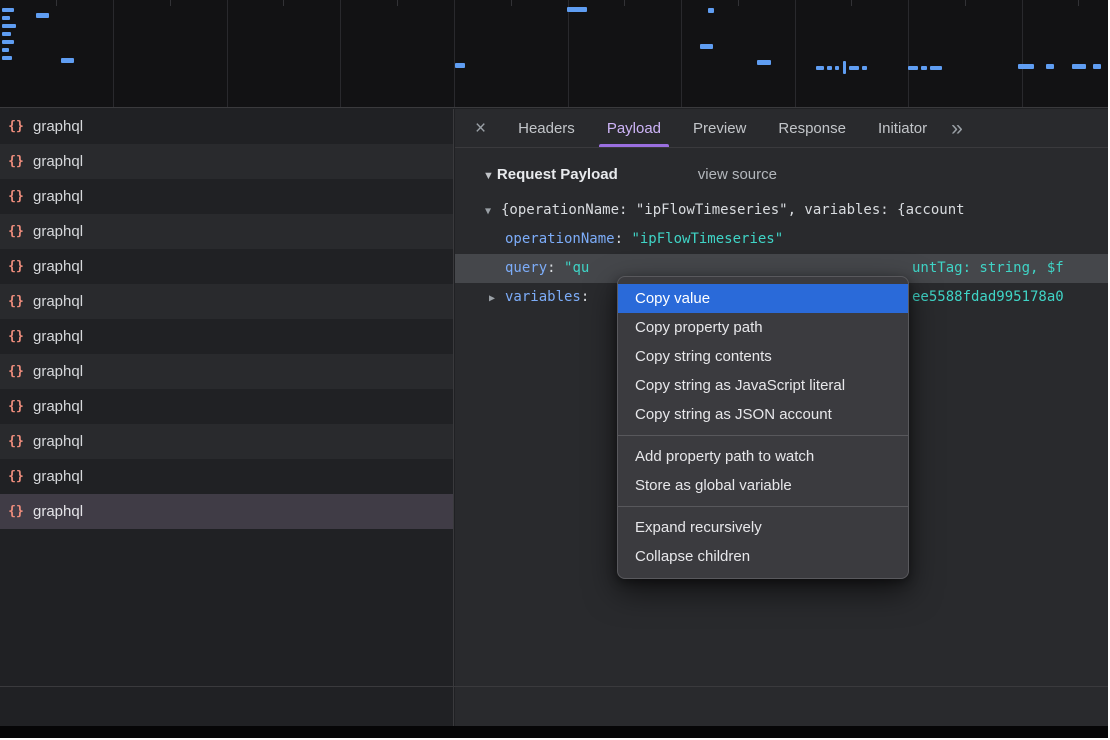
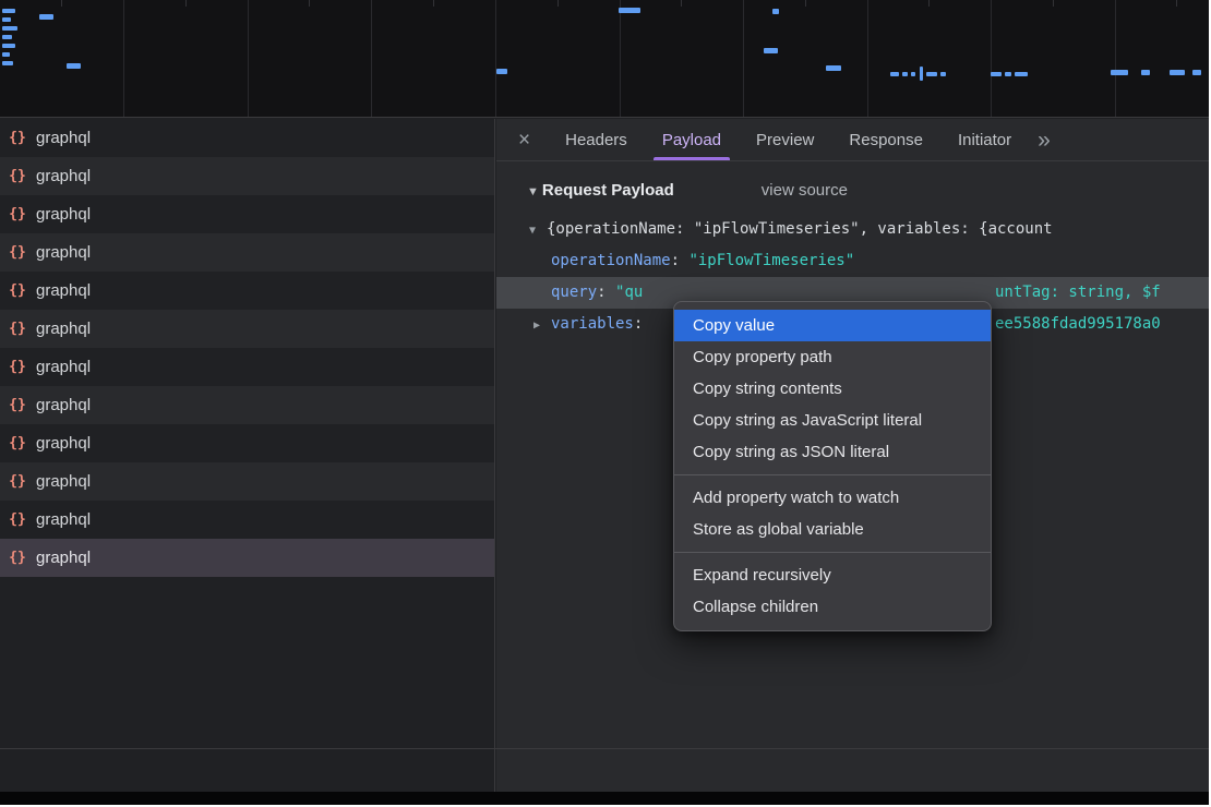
  {}
  graphql
  {}
  graphql
  {}
  graphql
  {}
  graphql
  {}
  graphql
  {}
  graphql
  {}
  graphql
  {}
  graphql
  {}
  graphql
  {}
  graphql
  {}
  graphql
  {}
  graphql
  ×
  Headers
  Payload
  Preview
  Response
  Initiator
  »
  ▼
  Request Payload
  view source
  ▼ {operationName: "ipFlowTimeseries", variables: {account
  operationName: "ipFlowTimeseries"
  query: "qu
  untTag: string, $f
  ▶ variables:
  ee5588fdad995178a0
  Copy value
  Copy property path
  Copy string contents
  Copy string as JavaScript literal
- Copy string as JSON account
+ Copy string as JSON literal
- Add property path to watch
+ Add property watch to watch
  Store as global variable
  Expand recursively
  Collapse children
